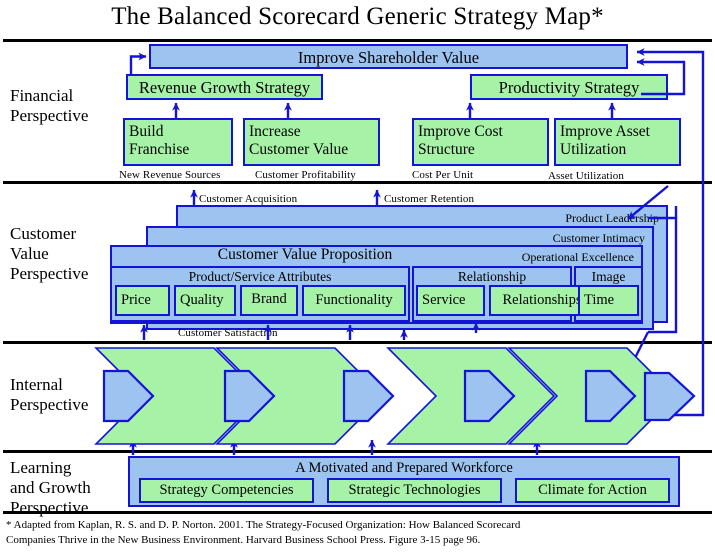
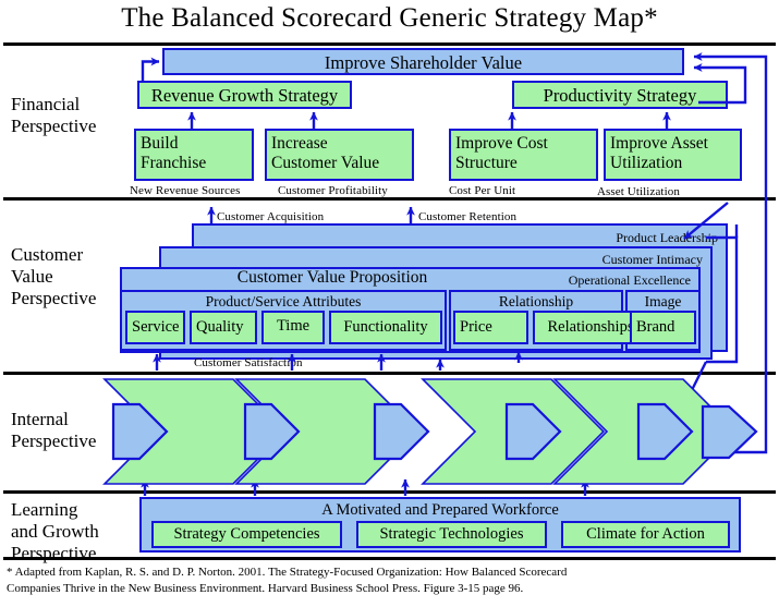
  The Balanced Scorecard Generic Strategy Map*
  Financial
  Perspective
  Customer
  Value
  Perspective
  Internal
  Perspective
  Learning
  and Growth
  Perspective
  Improve Shareholder Value
  Revenue Growth Strategy
  Productivity Strategy
  Build
  Franchise
  Increase
  Customer Value
  Improve Cost
  Structure
  Improve Asset
  Utilization
  New Revenue Sources
  Customer Profitability
  Cost Per Unit
  Asset Utilization
  Customer Acquisition
  Customer Retention
  Product Leadersh
  Customer Intimacy
  Operational Excellence
  Customer Value Proposition
  Product/Service Attributes
  Relationship
  Image
- Price
+ Service
  Quality
- Brand
+ Time
  Functionality
- Service
+ Price
  Relationship
- Time
+ Brand
  Customer Satisfactin
  A Motivated and Prepared Workforce
  Strategy Competencies
  Strategic Technologies
  Climate for Action
  * Adapted from Kaplan, R. S. and D. P. Norton. 2001. The Strategy-Focused Organization: How Balanced Scorecard
  Companies Thrive in the New Business Environment. Harvard Business School Press. Figure 3-15 page 96.
